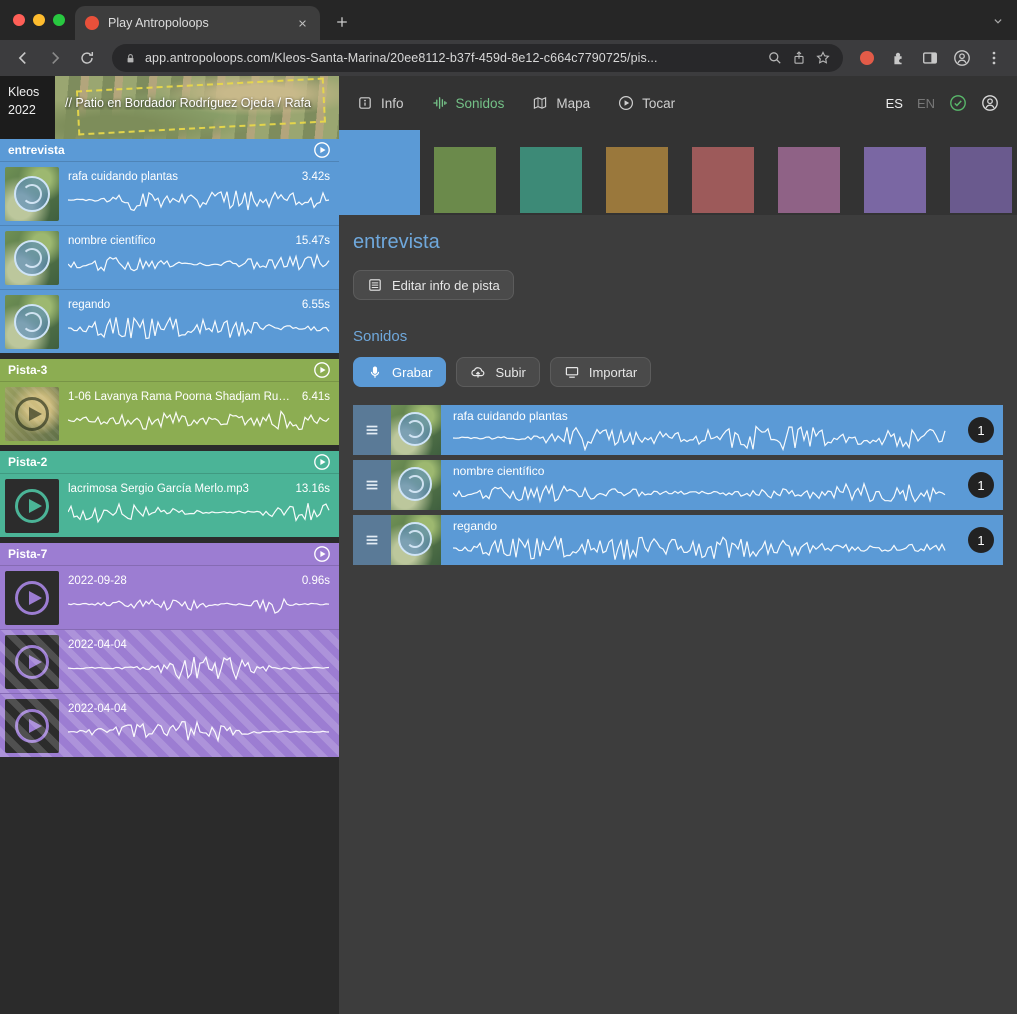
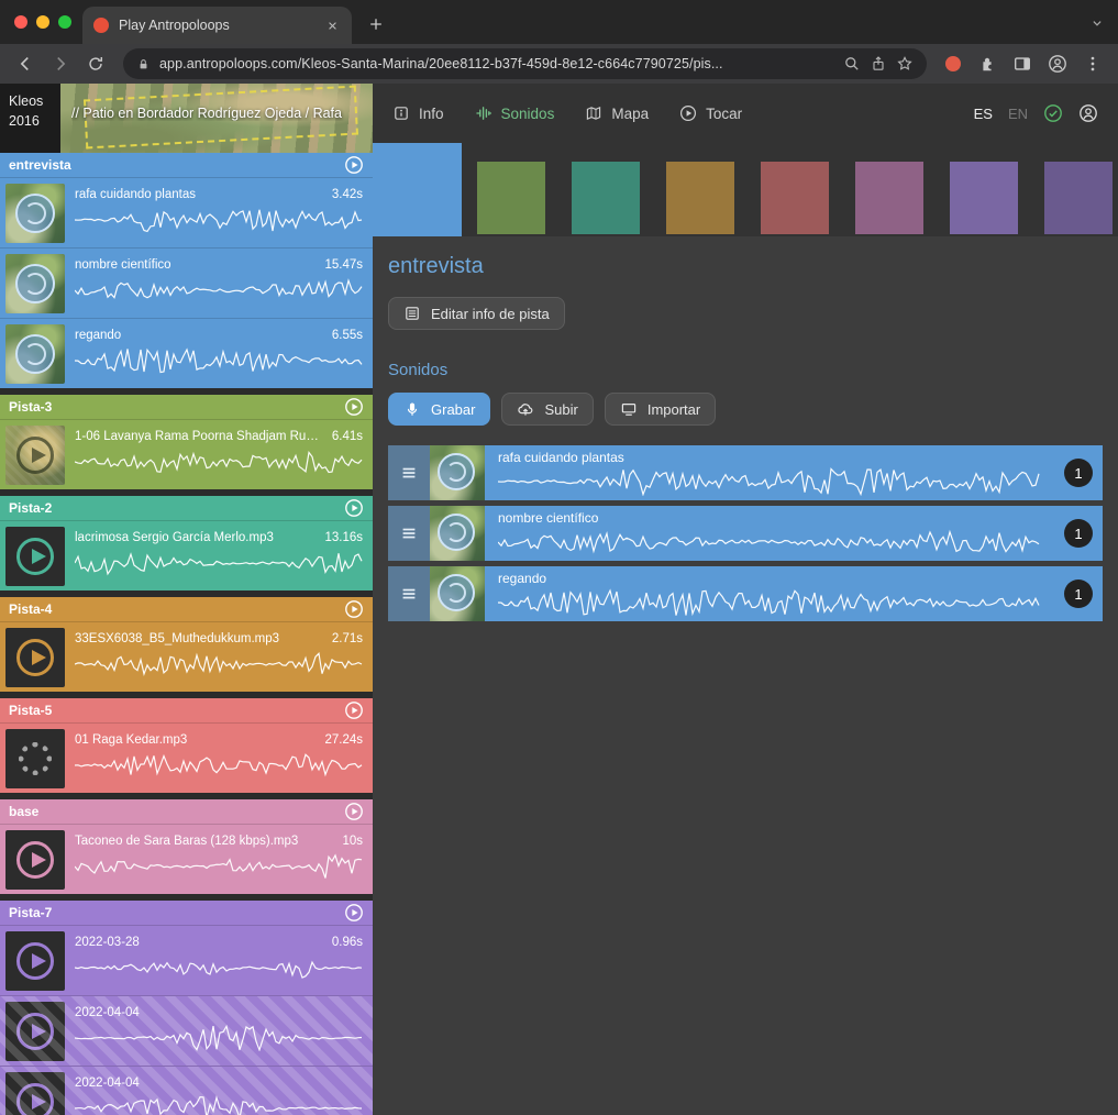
  Play Antropoloops
  app.antropoloops.com/Kleos-Santa-Marina/20ee8112-b37f-459d-8e12-c664c7790725/pis...
  Kleos
- 2022
+ 2016
  // Patio en Bordador Rodríguez Ojeda / Rafa
  entrevista
  rafa cuidando plantas
  3.42s
  nombre científico
  15.47s
  regando
  6.55s
  Pista-3
  1-06 Lavanya Rama Poorna Shadjam Rupa
  6.41s
  Pista-2
  lacrimosa Sergio García Merlo.mp3
  13.16s
+ Pista-4
+ 33ESX6038_B5_Muthedukkum.mp3
+ 2.71s
+ Pista-5
+ 01 Raga Kedar.mp3
+ 27.24s
+ base
+ Taconeo de Sara Baras (128 kbps).mp3
+ 10s
  Pista-7
- 2022-09-28
+ 2022-03-28
  0.96s
  Info
  Sonidos
  Mapa
  Tocar
  ES
  EN
  entrevista
  Editar info de pista
  Sonidos
  Grabar
  Subir
  Importar
  rafa cuidando plantas
  1
  nombre científico
  1
  regando
  1
